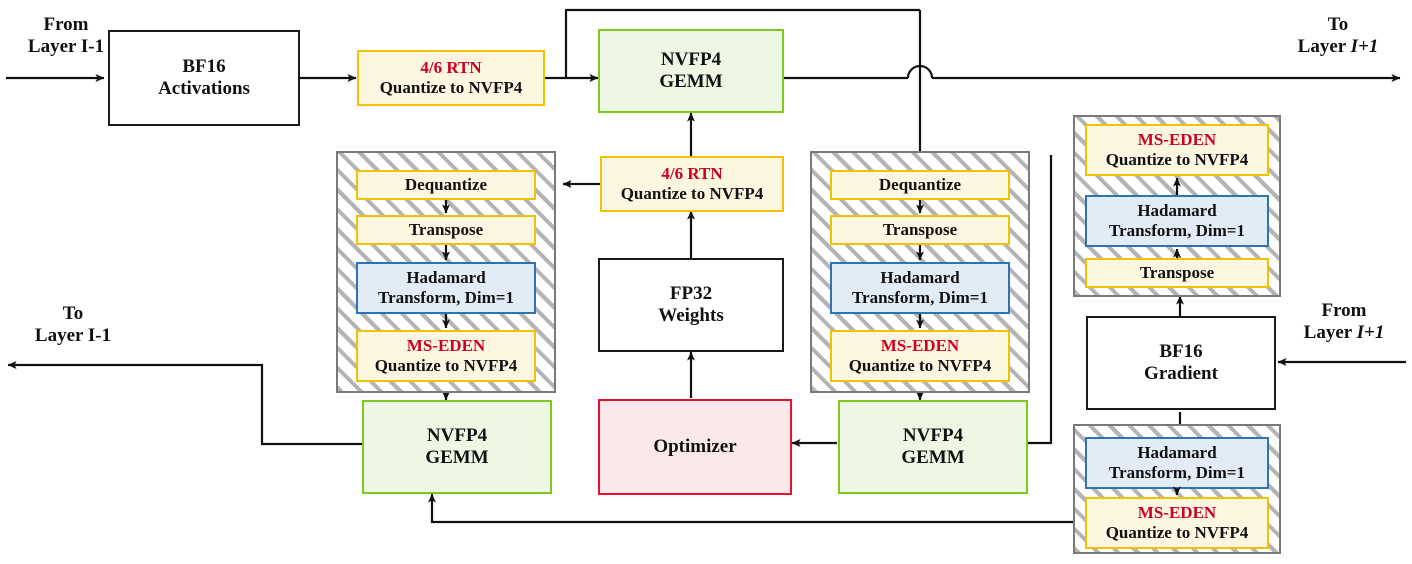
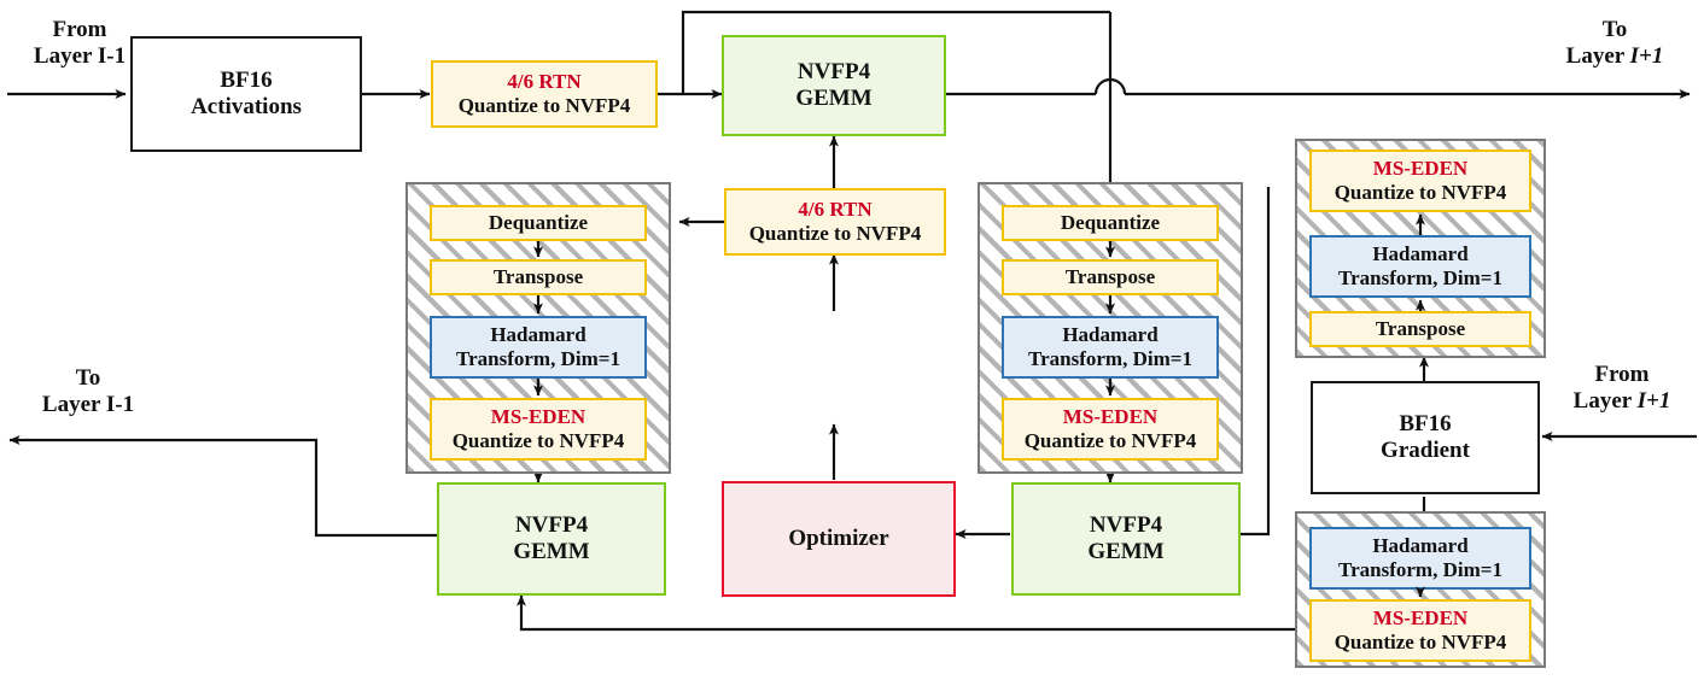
  From
  Layer I-1
  To
  Layer I+1
  To
  Layer I-1
  From
  Layer I+1
  BF16
  Activations
  4/6 RTN
  Quantize to NVFP4
  NVFP4
  GEMM
  4/6 RTN
  Quantize to NVFP4
- FP32
- Weights
  Optimizer
  NVFP4
  GEMM
  NVFP4
  GEMM
  BF16
  Gradient
  Dequantize
  Transpose
  Hadamard
  Transform, Dim=1
  MS-EDEN
  Quantize to NVFP4
  Dequantize
  Transpose
  Hadamard
  Transform, Dim=1
  MS-EDEN
  Quantize to NVFP4
  MS-EDEN
  Quantize to NVFP4
  Hadamard
  Transform, Dim=1
  Transpose
  Hadamard
  Transform, Dim=1
  MS-EDEN
  Quantize to NVFP4
